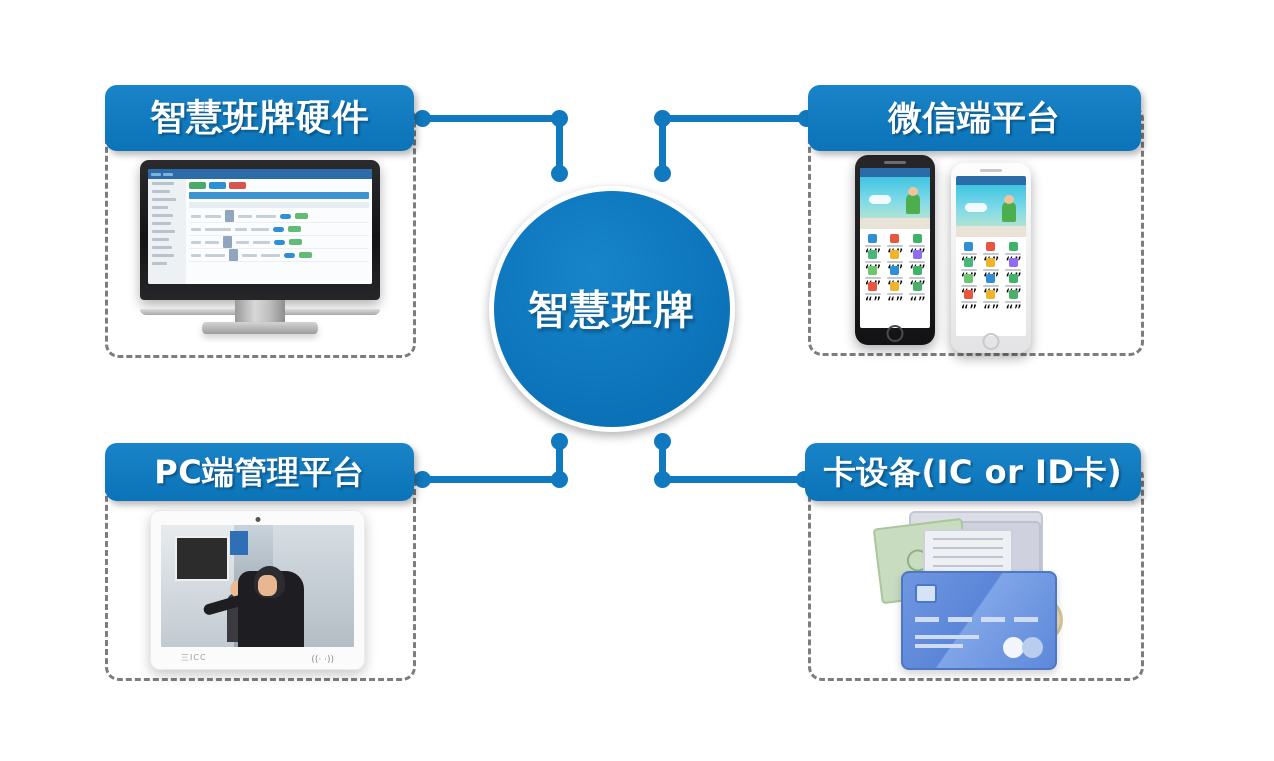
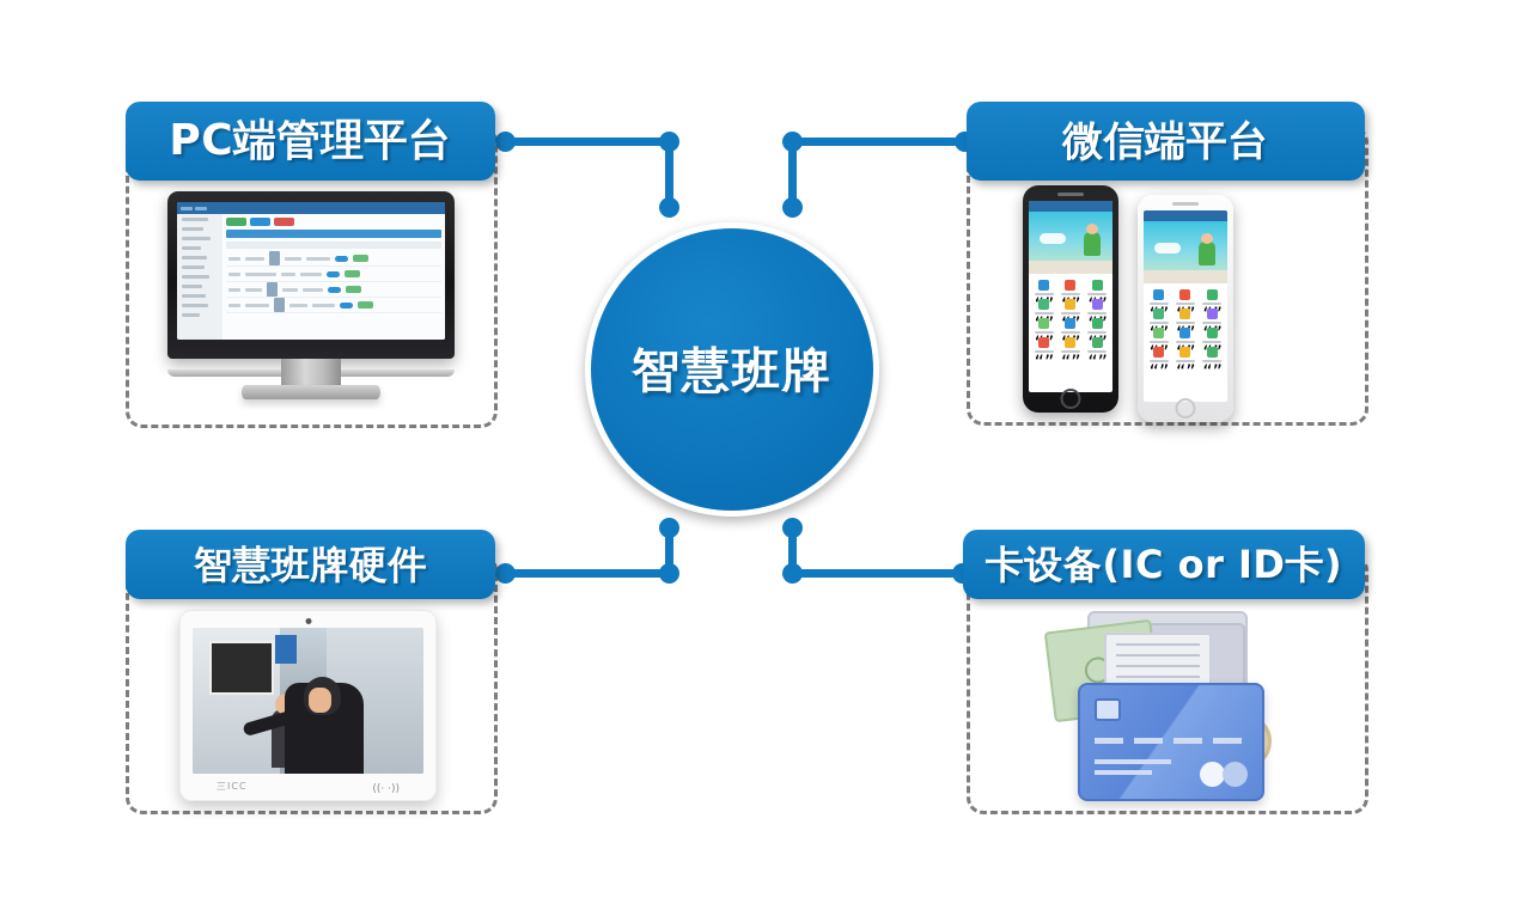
  三ICC
  ((· ·))
  智慧班牌
- 智慧班牌硬件
+ PC端管理平台
  微信端平台
- PC端管理平台
+ 智慧班牌硬件
  卡设备(IC or ID卡)
